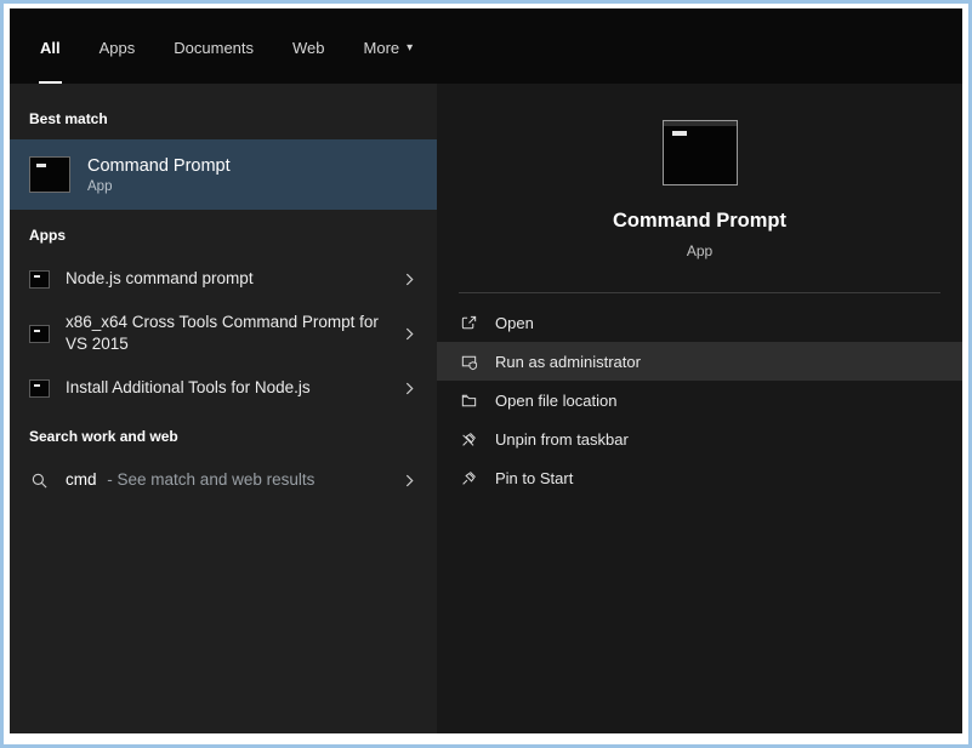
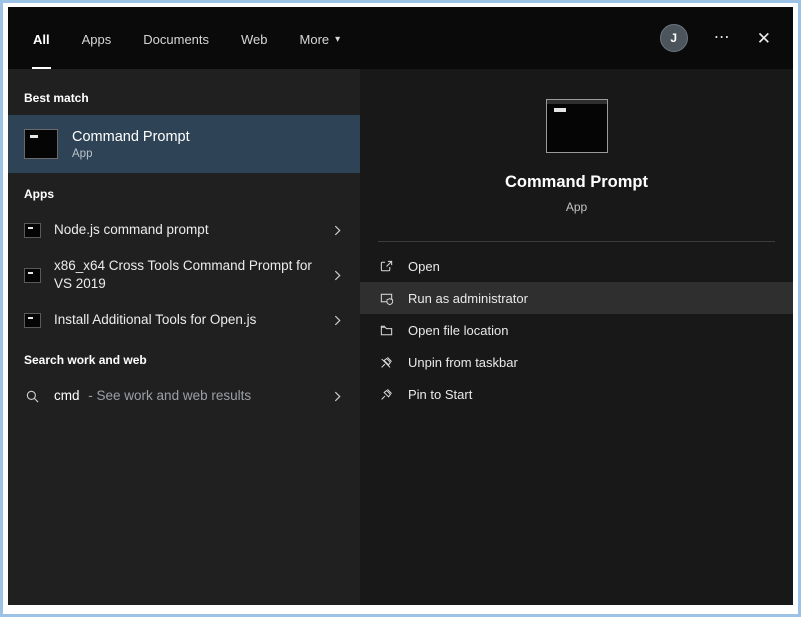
  All
  Apps
  Documents
  Web
  More
  ▾
+ J
+ ⋯
+ ✕
  Best match
  Command Prompt
  App
  Apps
  Node.js command prompt
- x86_x64 Cross Tools Command Prompt for VS 2015
+ x86_x64 Cross Tools Command Prompt for VS 2019
- Install Additional Tools for Node.js
+ Install Additional Tools for Open.js
  Search work and web
- cmd - See match and web results
+ cmd - See work and web results
  Command Prompt
  App
  Open
  Run as administrator
  Open file location
  Unpin from taskbar
  Pin to Start
